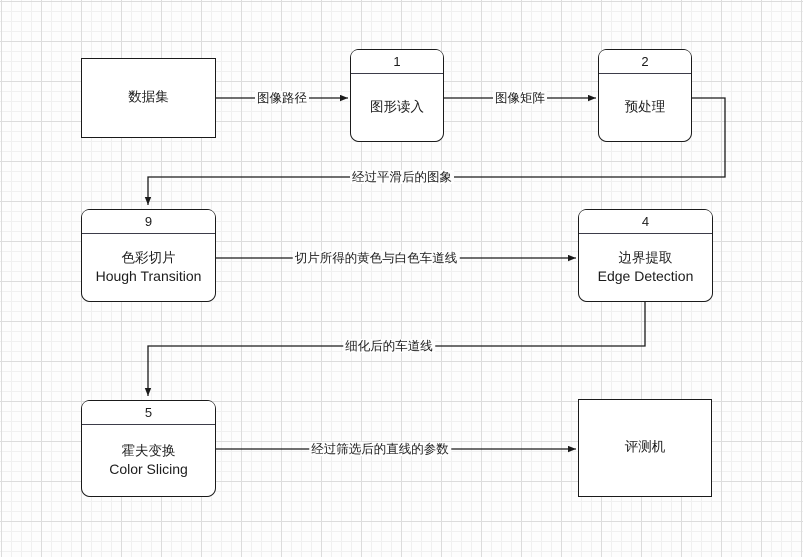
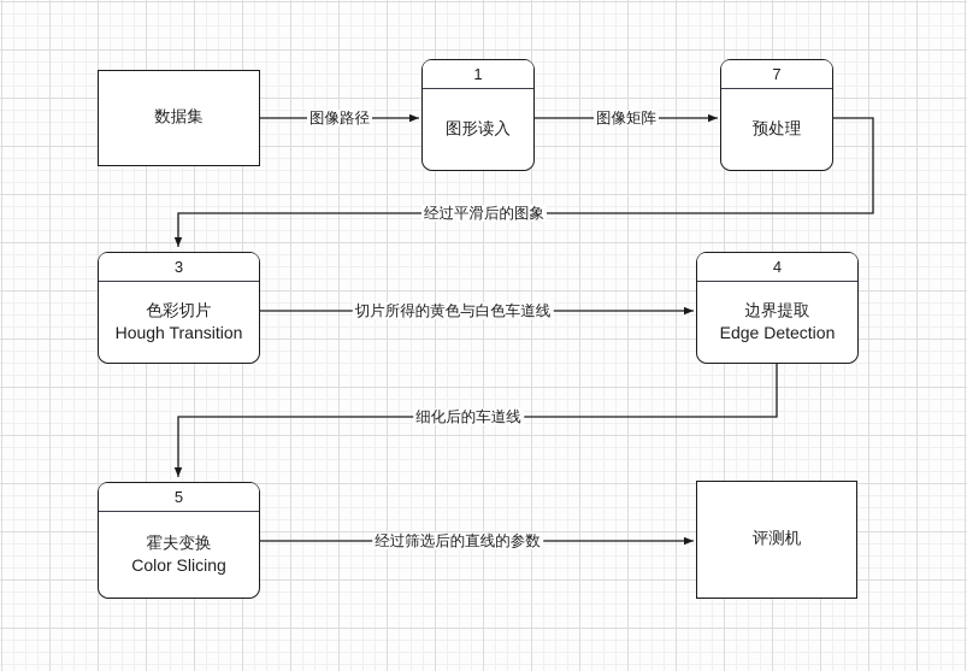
  数据集
  1
  图形读入
- 2
+ 7
  预处理
- 9
+ 3
  色彩切片
  Hough Transition
  4
  边界提取
  Edge Detection
  5
  霍夫变换
  Color Slicing
  评测机
  图像路径
  图像矩阵
  经过平滑后的图象
  切片所得的黄色与白色车道线
  细化后的车道线
  经过筛选后的直线的参数
